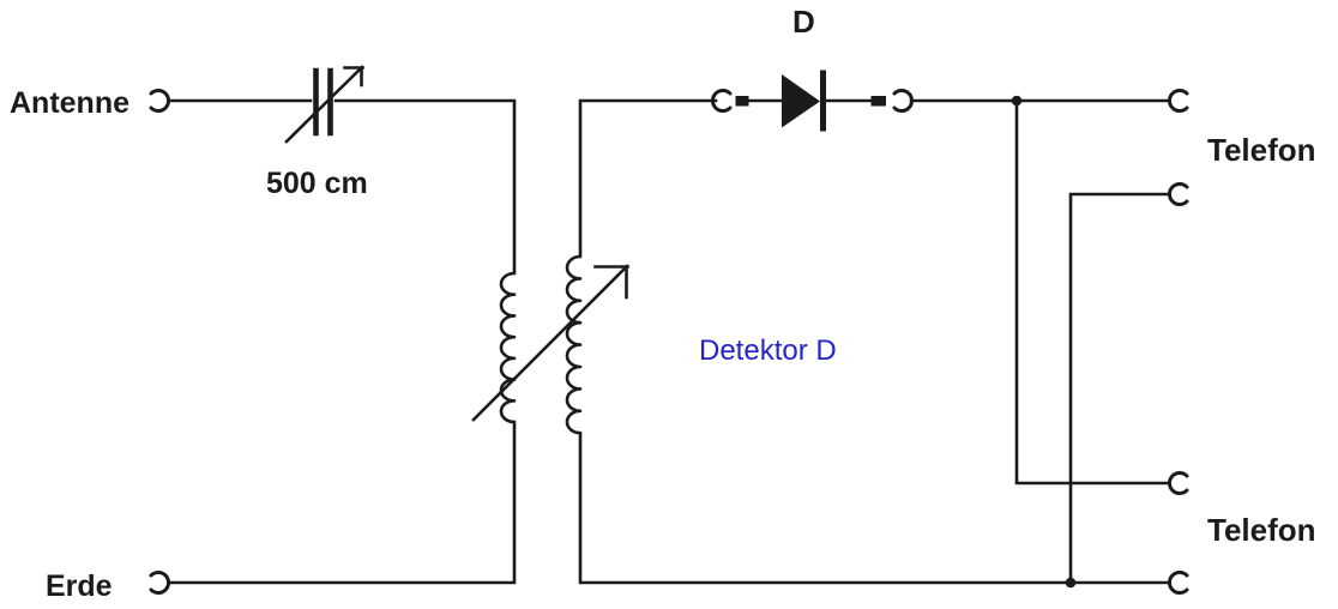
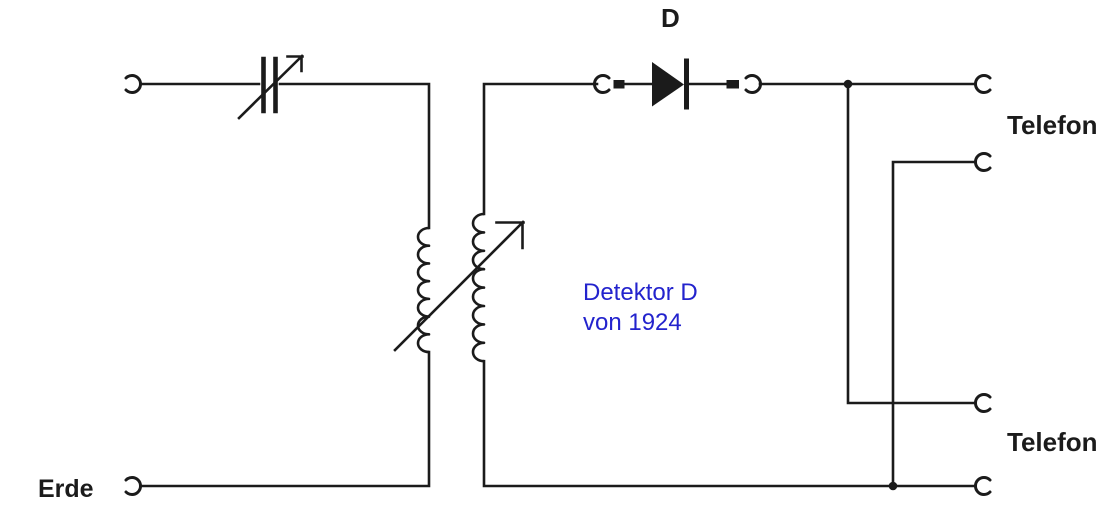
- Antenne
- 500 cm
  D
  Telefon
  Telefon
  Erde
  Detektor D
+ von 1924
